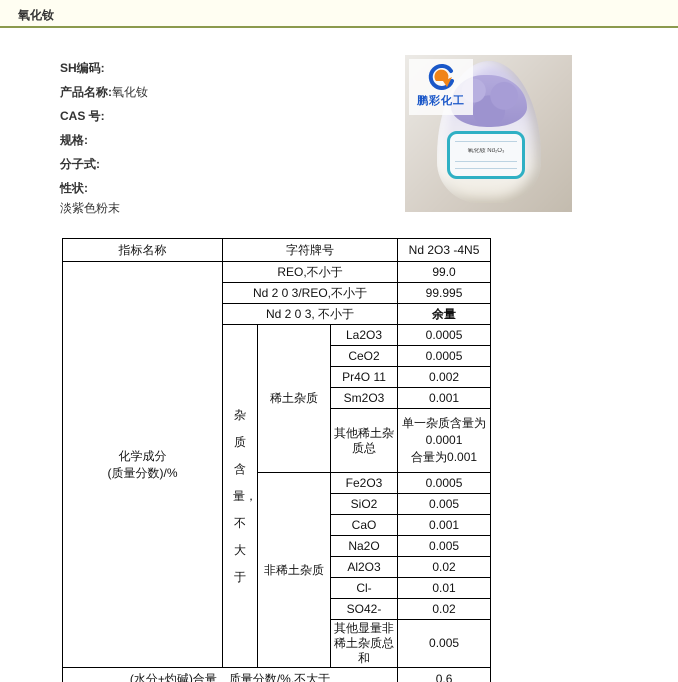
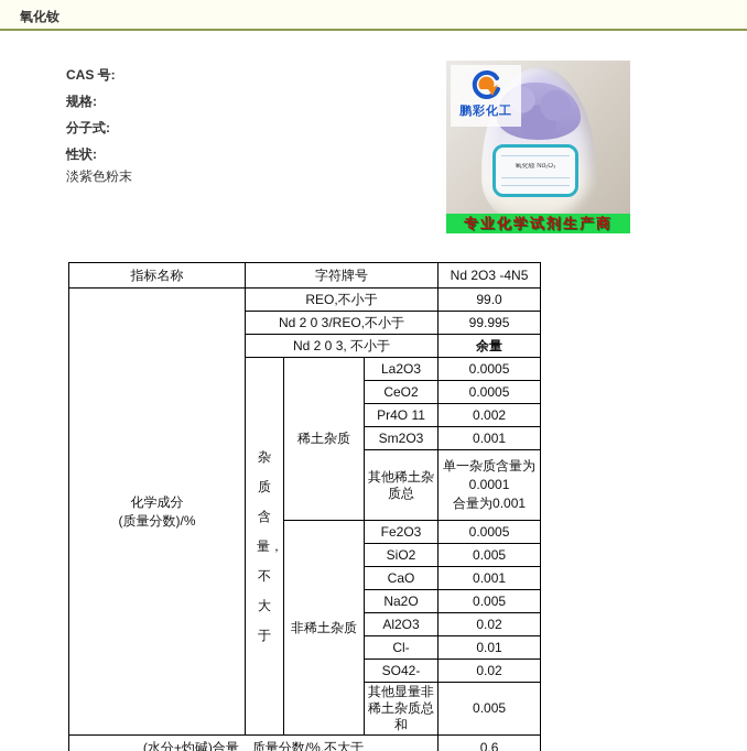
  氧化钕
- SH编码:
- 产品名称:氧化钕
  CAS 号:
  规格:
  分子式:
  性状:
  淡紫色粉末
  鹏彩化工
+ 专业化学试剂生产商
  指标名称	字符牌号	Nd 2O3 -4N5
  化学成分 (质量分数)/%	REO,不小于	99.0
  Nd 2 0 3/REO,不小于	99.995
  Nd 2 0 3, 不小于	余量
  杂质含量，不大于	稀土杂质	La2O3	0.0005
  CeO2	0.0005
  Pr4O 11	0.002
  Sm2O3	0.001
  其他稀土杂质总	单一杂质含量为 0.0001 合量为0.001
  非稀土杂质	Fe2O3	0.0005
  SiO2	0.005
  CaO	0.001
  Na2O	0.005
  Al2O3	0.02
  Cl-	0.01
  SO42-	0.02
  其他显量非稀土杂质总和	0.005
  (水分+灼碱)合量 质量分数/%,不大于	0.6
